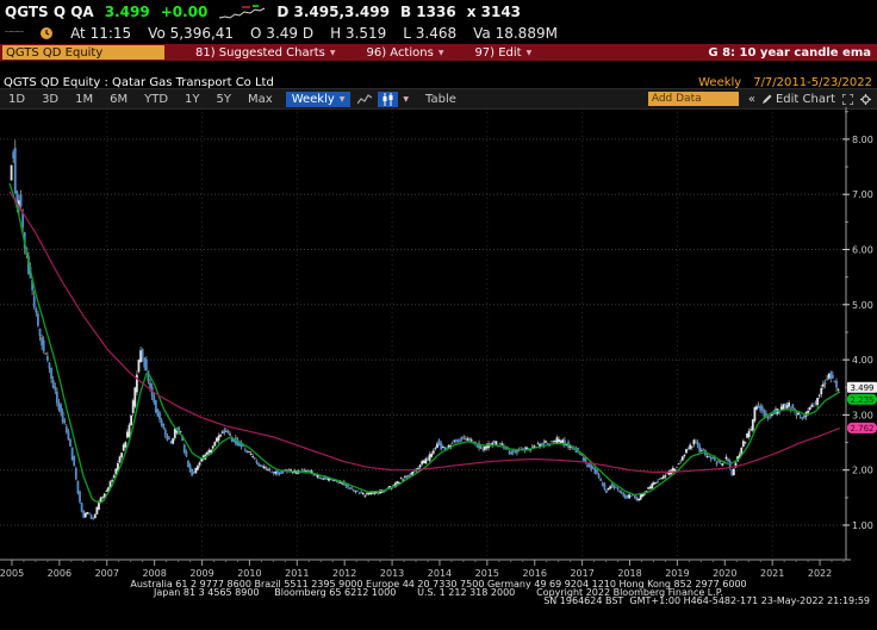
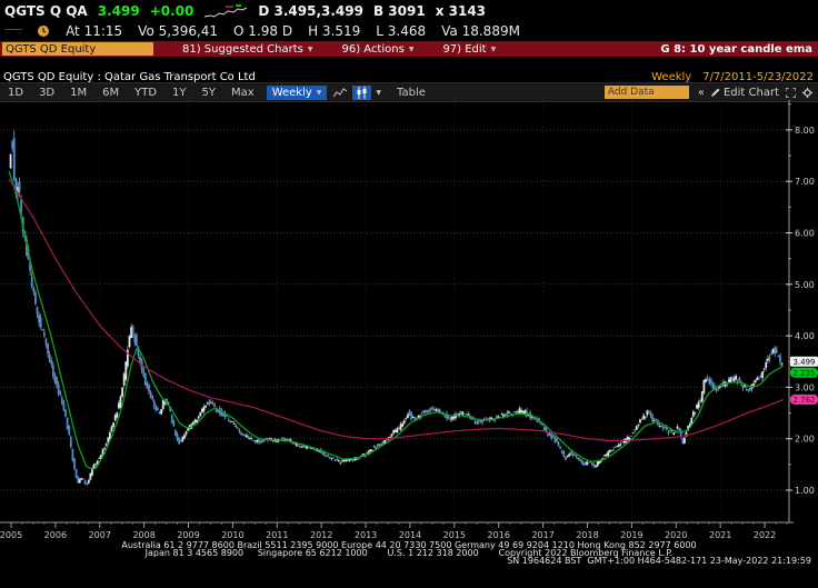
  QGTS Q QA
  3.499
  +0.00
  D 3.495,3.499
- B 1336
+ B 3091
  x 3143
  ┄┄┄
  At 11:15
  Vo 5,396,41
- O 3.49 D
+ O 1.98 D
  H 3.519
  L 3.468
  Va 18.889M
  QGTS QD Equity
  81) Suggested Charts
  96) Actions
  97) Edit
  G 8: 10 year candle ema
  QGTS QD Equity : Qatar Gas Transport Co Ltd
  Weekly
  7/7/2011-5/23/2022
  1D
  3D
  1M
  6M
  YTD
  1Y
  5Y
  Max
  Weekly
  Table
  Add Data
  «
  Edit Chart
  1.00
  2.00
  3.00
  4.00
  5.00
  6.00
  7.00
  8.00
  2005
  2006
  2007
  2008
  2009
  2010
  2011
  2012
  2013
  2014
  2015
  2016
  2017
  2018
  2019
  2020
  2021
  2022
  3.499
  2.235
  2.762
  Australia 61 2 9777 8600 Brazil 5511 2395 9000 Europe 44 20 7330 7500 Germany 49 69 9204 1210 Hong Kong 852 2977 6000
- Japan 81 3 4565 8900 Bloomberg 65 6212 1000 U.S. 1 212 318 2000 Copyright 2022 Bloomberg Finance L.P.
+ Japan 81 3 4565 8900 Singapore 65 6212 1000 U.S. 1 212 318 2000 Copyright 2022 Bloomberg Finance L.P.
  SN 1964624 BST GMT+1:00 H464-5482-171 23-May-2022 21:19:59
